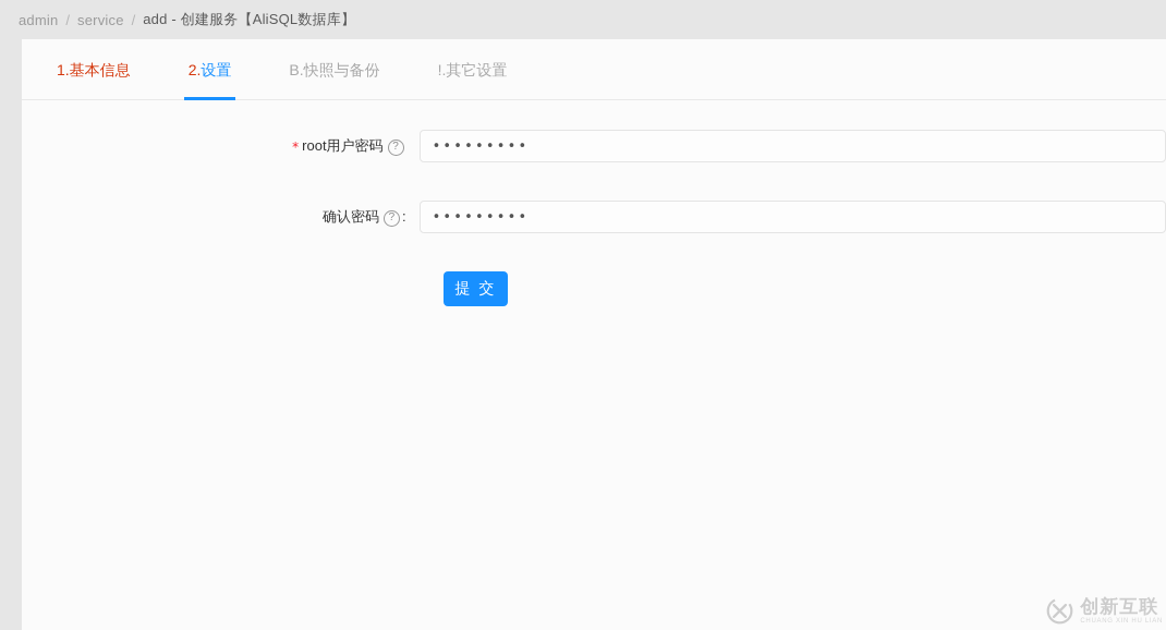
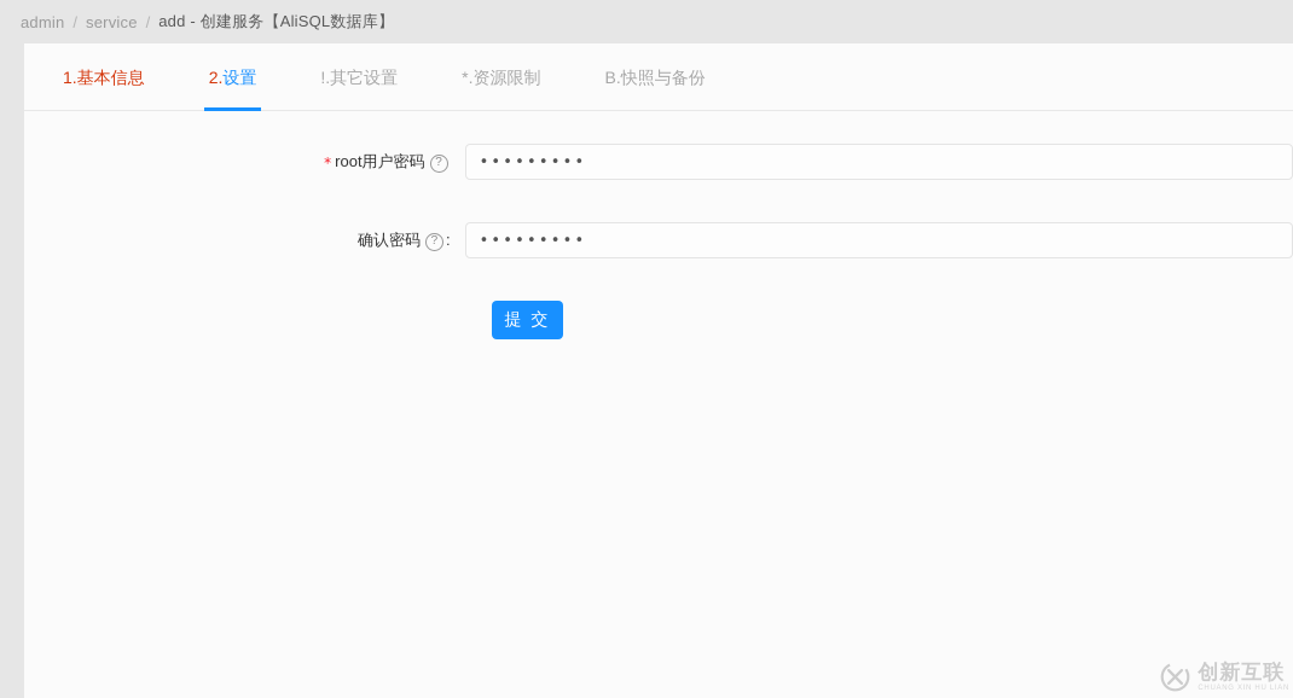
  admin
  /
  service
  /
  add - 创建服务【AliSQL数据库】
  1.基本信息
  2.设置
- B.快照与备份
+ !.其它设置
+ *.资源限制
- !.其它设置
+ B.快照与备份
  * root用户密码 ?
  •••••••••
  确认密码 ? :
  •••••••••
  提 交
  创新互联
